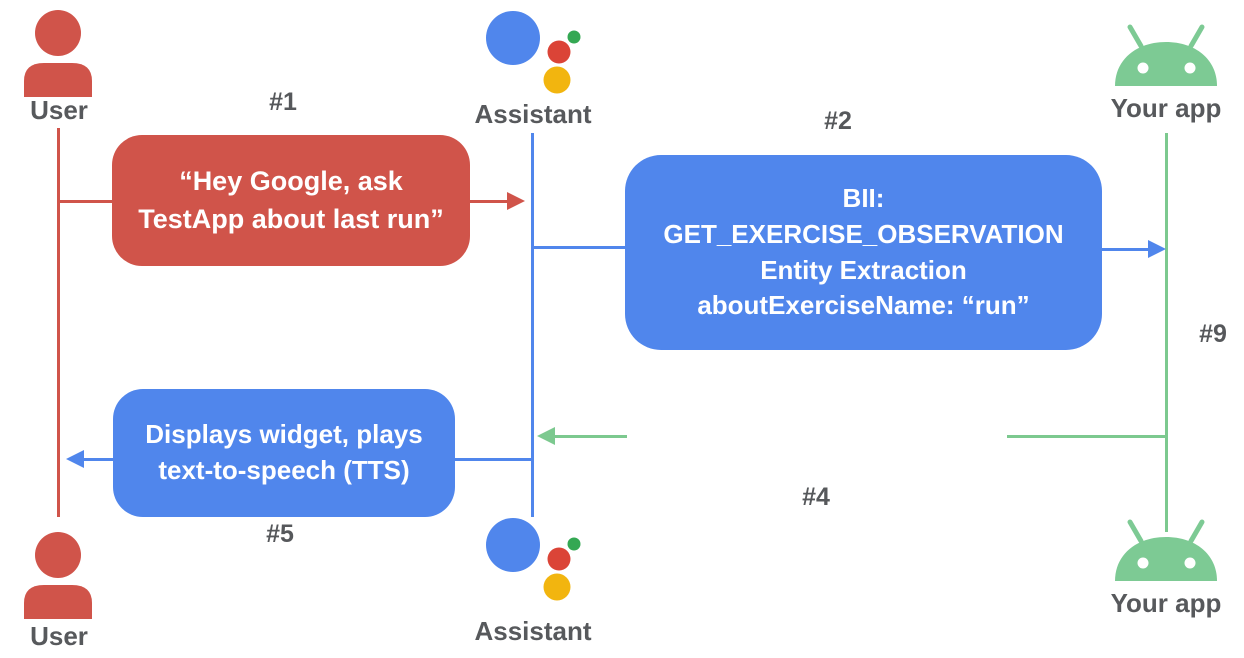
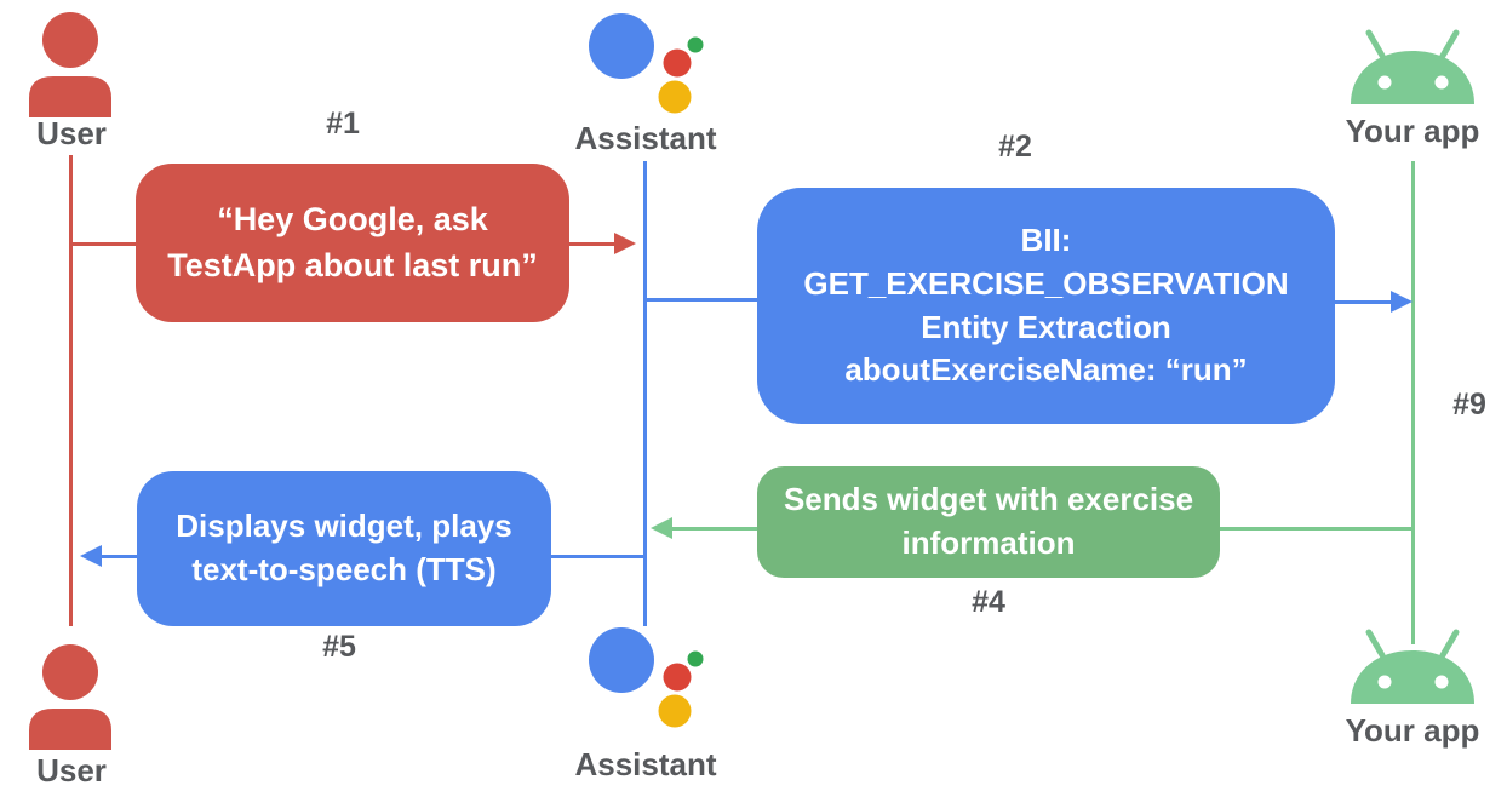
  “Hey Google, ask
  TestApp about last run”
  #1
  BII:
  GET_EXERCISE_OBSERVATION
  Entity Extraction
  aboutExerciseName: “run”
  #2
  #9
+ Sends widget with exercise
+ information
  #4
  Displays widget, plays
  text-to-speech (TTS)
  #5
  User
  Assistant
  Your app
  User
  Assistant
  Your app
